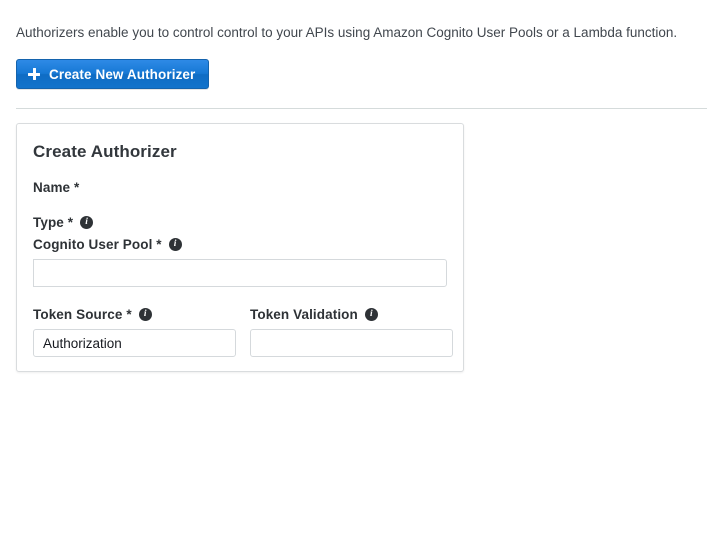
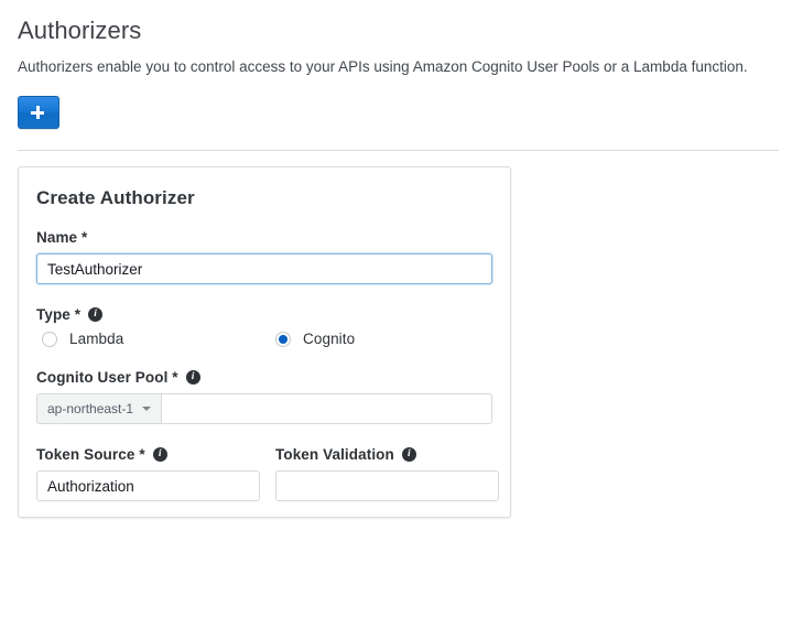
+ Authorizers
- Authorizers enable you to control control to your APIs using Amazon Cognito User Pools or a Lambda function.
+ Authorizers enable you to control access to your APIs using Amazon Cognito User Pools or a Lambda function.
- Create New Authorizer
  Create Authorizer
  Name *
+ TestAuthorizer
  Type *
  i
+ Lambda
+ Cognito
  Cognito User Pool *
  i
+ ap-northeast-1
  Token Source *
  i
  Authorization
  Token Validation
  i
